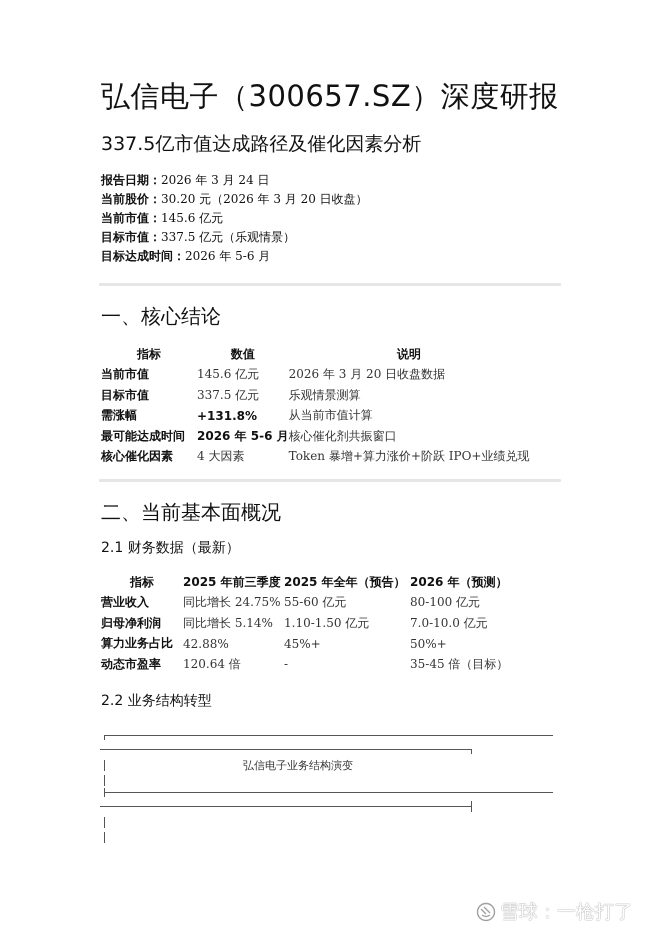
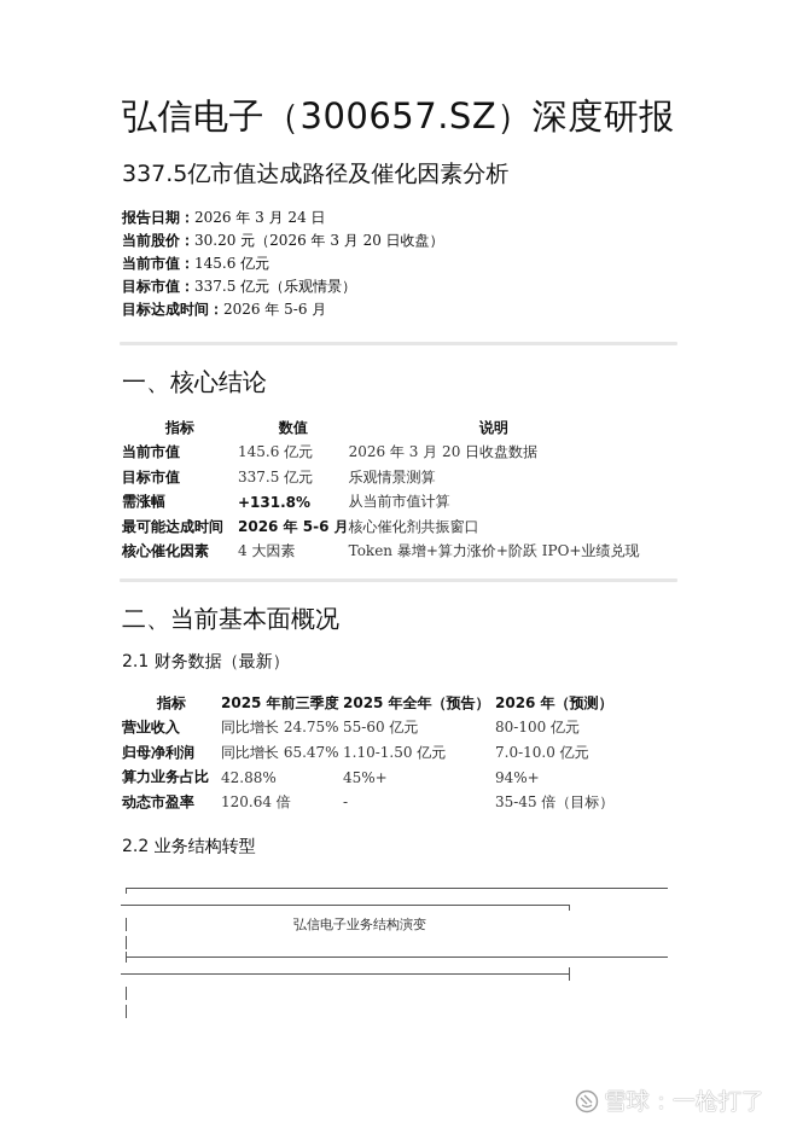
  弘信电子（300657.SZ）深度研报
  337.5亿市值达成路径及催化因素分析
  报告日期：2026 年 3 月 24 日
  当前股价：30.20 元（2026 年 3 月 20 日收盘）
  当前市值：145.6 亿元
  目标市值：337.5 亿元（乐观情景）
  目标达成时间：2026 年 5-6 月
  一、核心结论
  指标	数值	说明
  当前市值	145.6 亿元	2026 年 3 月 20 日收盘数据
  目标市值	337.5 亿元	乐观情景测算
  需涨幅	+131.8%	从当前市值计算
  最可能达成时间	2026 年 5-6 月	核心催化剂共振窗口
  核心催化因素	4 大因素	Token 暴增+算力涨价+阶跃 IPO+业绩兑现
  二、当前基本面概况
  2.1 财务数据（最新）
  指标	2025 年前三季度	2025 年全年（预告）	2026 年（预测）
  营业收入	同比增长 24.75%	55-60 亿元	80-100 亿元
- 归母净利润	同比增长 5.14%	1.10-1.50 亿元	7.0-10.0 亿元
+ 归母净利润	同比增长 65.47%	1.10-1.50 亿元	7.0-10.0 亿元
- 算力业务占比	42.88%	45%+	50%+
+ 算力业务占比	42.88%	45%+	94%+
  动态市盈率	120.64 倍	-	35-45 倍（目标）
  2.2 业务结构转型
  弘信电子业务结构演变
  雪球：一枪打了
